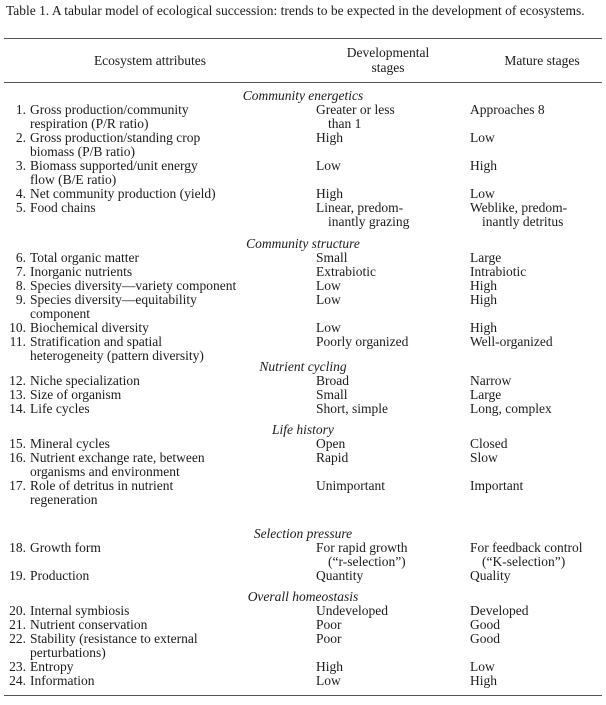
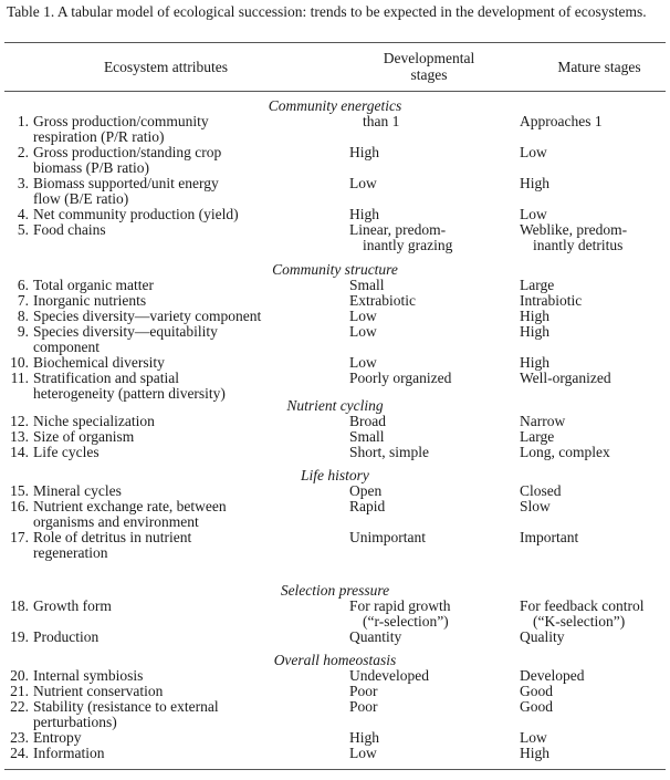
  Table 1. A tabular model of ecological succession: trends to be expected in the development of ecosystems.
  Ecosystem attributes
  Developmental
  stages
  Mature stages
  Community energetics
  1.
  Gross production/community
  respiration (P/R ratio)
- Greater or less
  than 1
- Approaches 8
+ Approaches 1
  2.
  Gross production/standing crop
  biomass (P/B ratio)
  High
  Low
  3.
  Biomass supported/unit energy
  flow (B/E ratio)
  Low
  High
  4.
  Net community production (yield)
  High
  Low
  5.
  Food chains
  Linear, predom-
  inantly grazing
  Weblike, predom-
  inantly detritus
  Community structure
  6.
  Total organic matter
  Small
  Large
  7.
  Inorganic nutrients
  Extrabiotic
  Intrabiotic
  8.
  Species diversity—variety component
  Low
  High
  9.
  Species diversity—equitability
  component
  Low
  High
  10.
  Biochemical diversity
  Low
  High
  11.
  Stratification and spatial
  heterogeneity (pattern diversity)
  Poorly organized
  Well-organized
  Nutrient cycling
  12.
  Niche specialization
  Broad
  Narrow
  13.
  Size of organism
  Small
  Large
  14.
  Life cycles
  Short, simple
  Long, complex
  Life history
  15.
  Mineral cycles
  Open
  Closed
  16.
  Nutrient exchange rate, between
  organisms and environment
  Rapid
  Slow
  17.
  Role of detritus in nutrient
  regeneration
  Unimportant
  Important
  Selection pressure
  18.
  Growth form
  For rapid growth
  (“r-selection”)
  For feedback control
  (“K-selection”)
  19.
  Production
  Quantity
  Quality
  Overall homeostasis
  20.
  Internal symbiosis
  Undeveloped
  Developed
  21.
  Nutrient conservation
  Poor
  Good
  22.
  Stability (resistance to external
  perturbations)
  Poor
  Good
  23.
  Entropy
  High
  Low
  24.
  Information
  Low
  High
